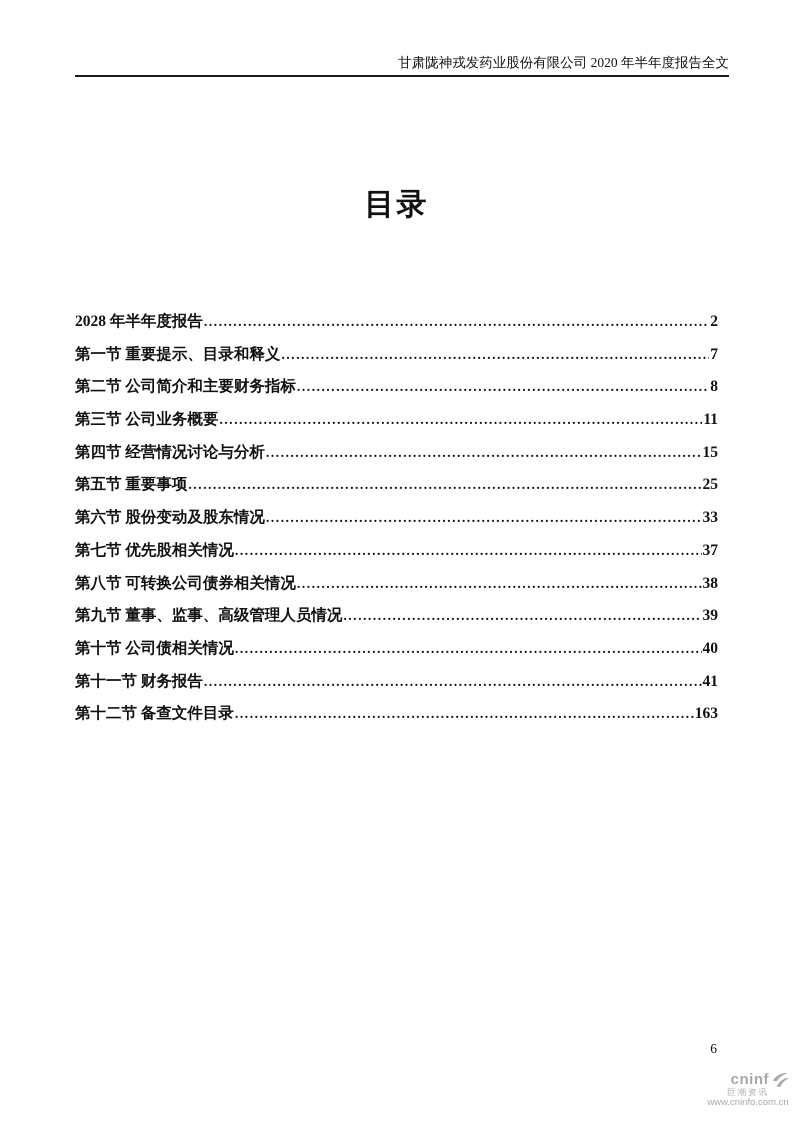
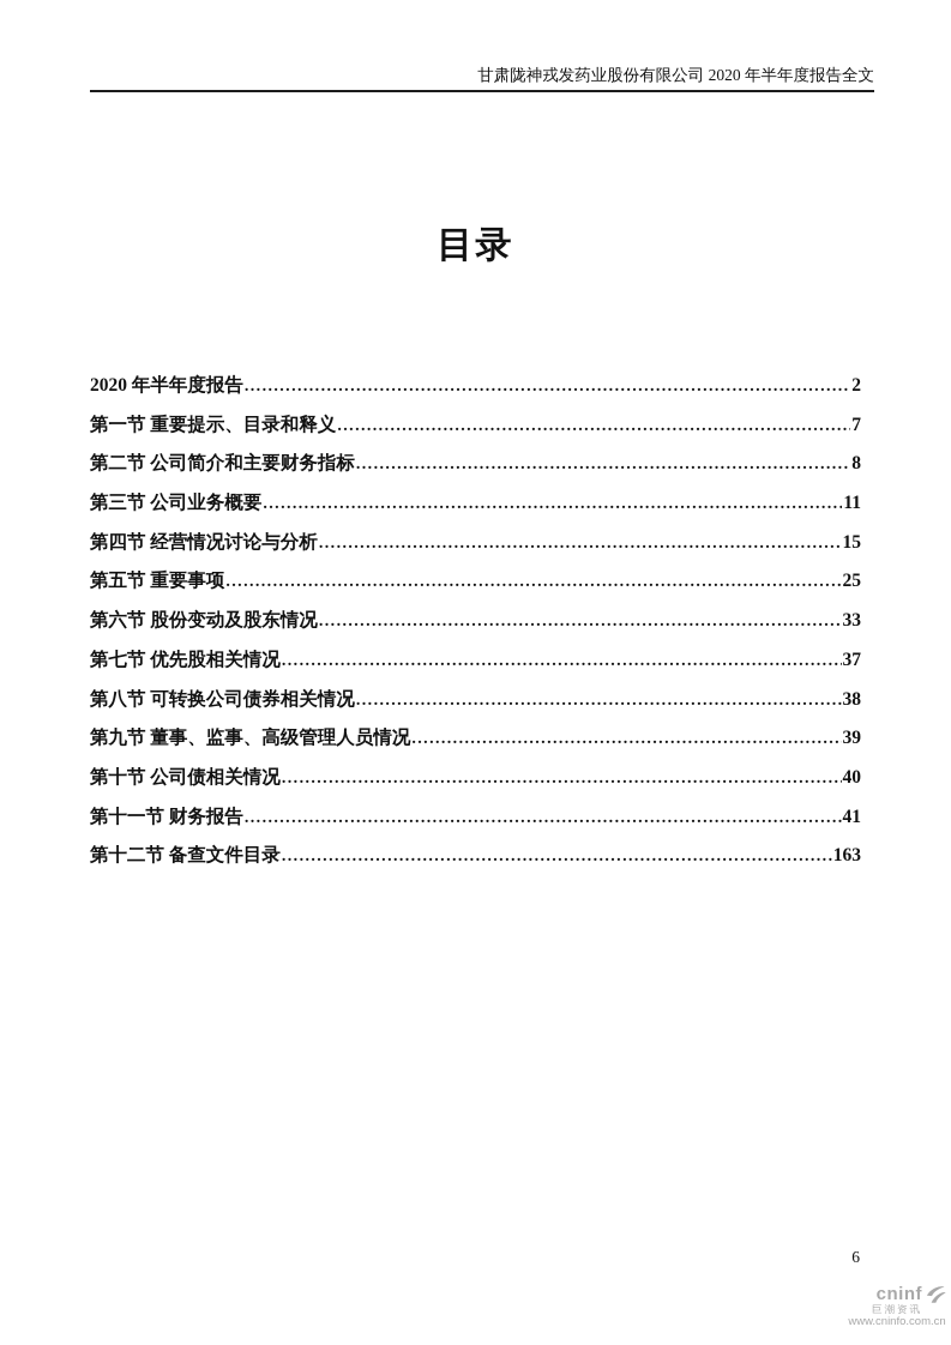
  甘肃陇神戎发药业股份有限公司 2020 年半年度报告全文
  目录
- 2028 年半年度报告
+ 2020 年半年度报告
  2
  第一节 重要提示、目录和释义
  7
  第二节 公司简介和主要财务指标
  8
  第三节 公司业务概要
  11
  第四节 经营情况讨论与分析
  15
  第五节 重要事项
  25
  第六节 股份变动及股东情况
  33
  第七节 优先股相关情况
  37
  第八节 可转换公司债券相关情况
  38
  第九节 董事、监事、高级管理人员情况
  39
  第十节 公司债相关情况
  40
  第十一节 财务报告
  41
  第十二节 备查文件目录
  163
  6
  cninf
  巨潮资讯
  www.cninfo.com.cn
